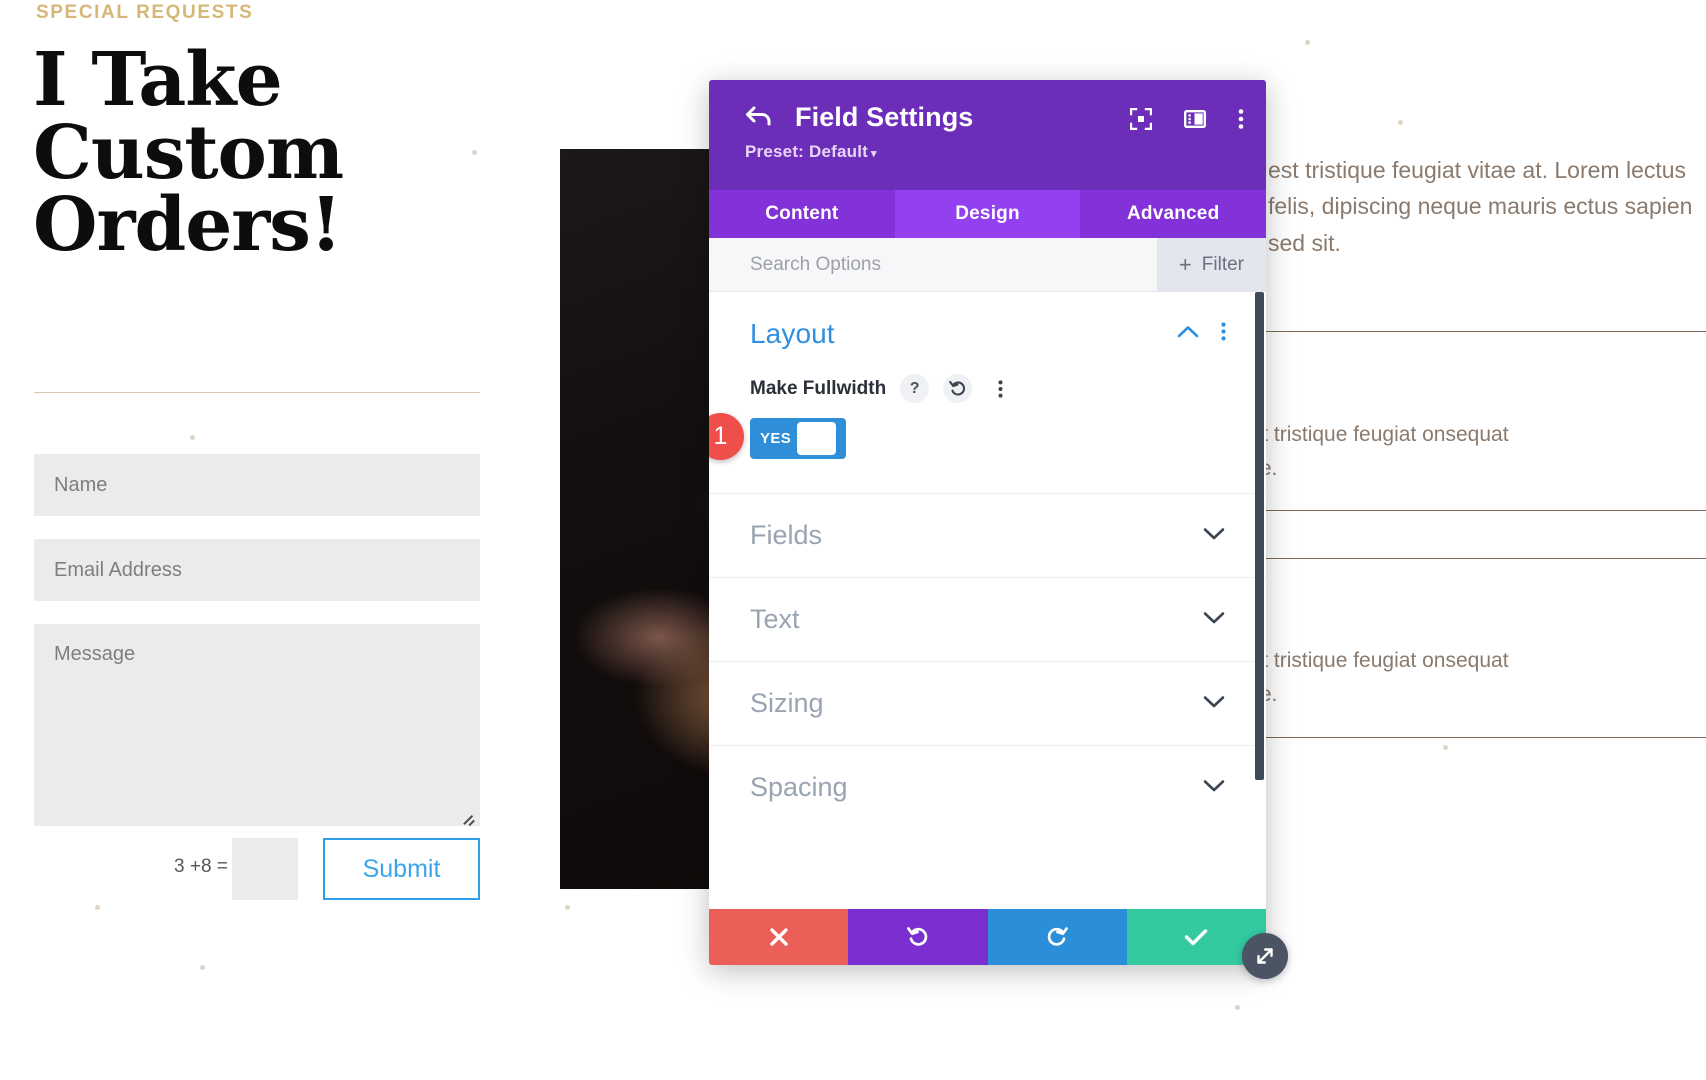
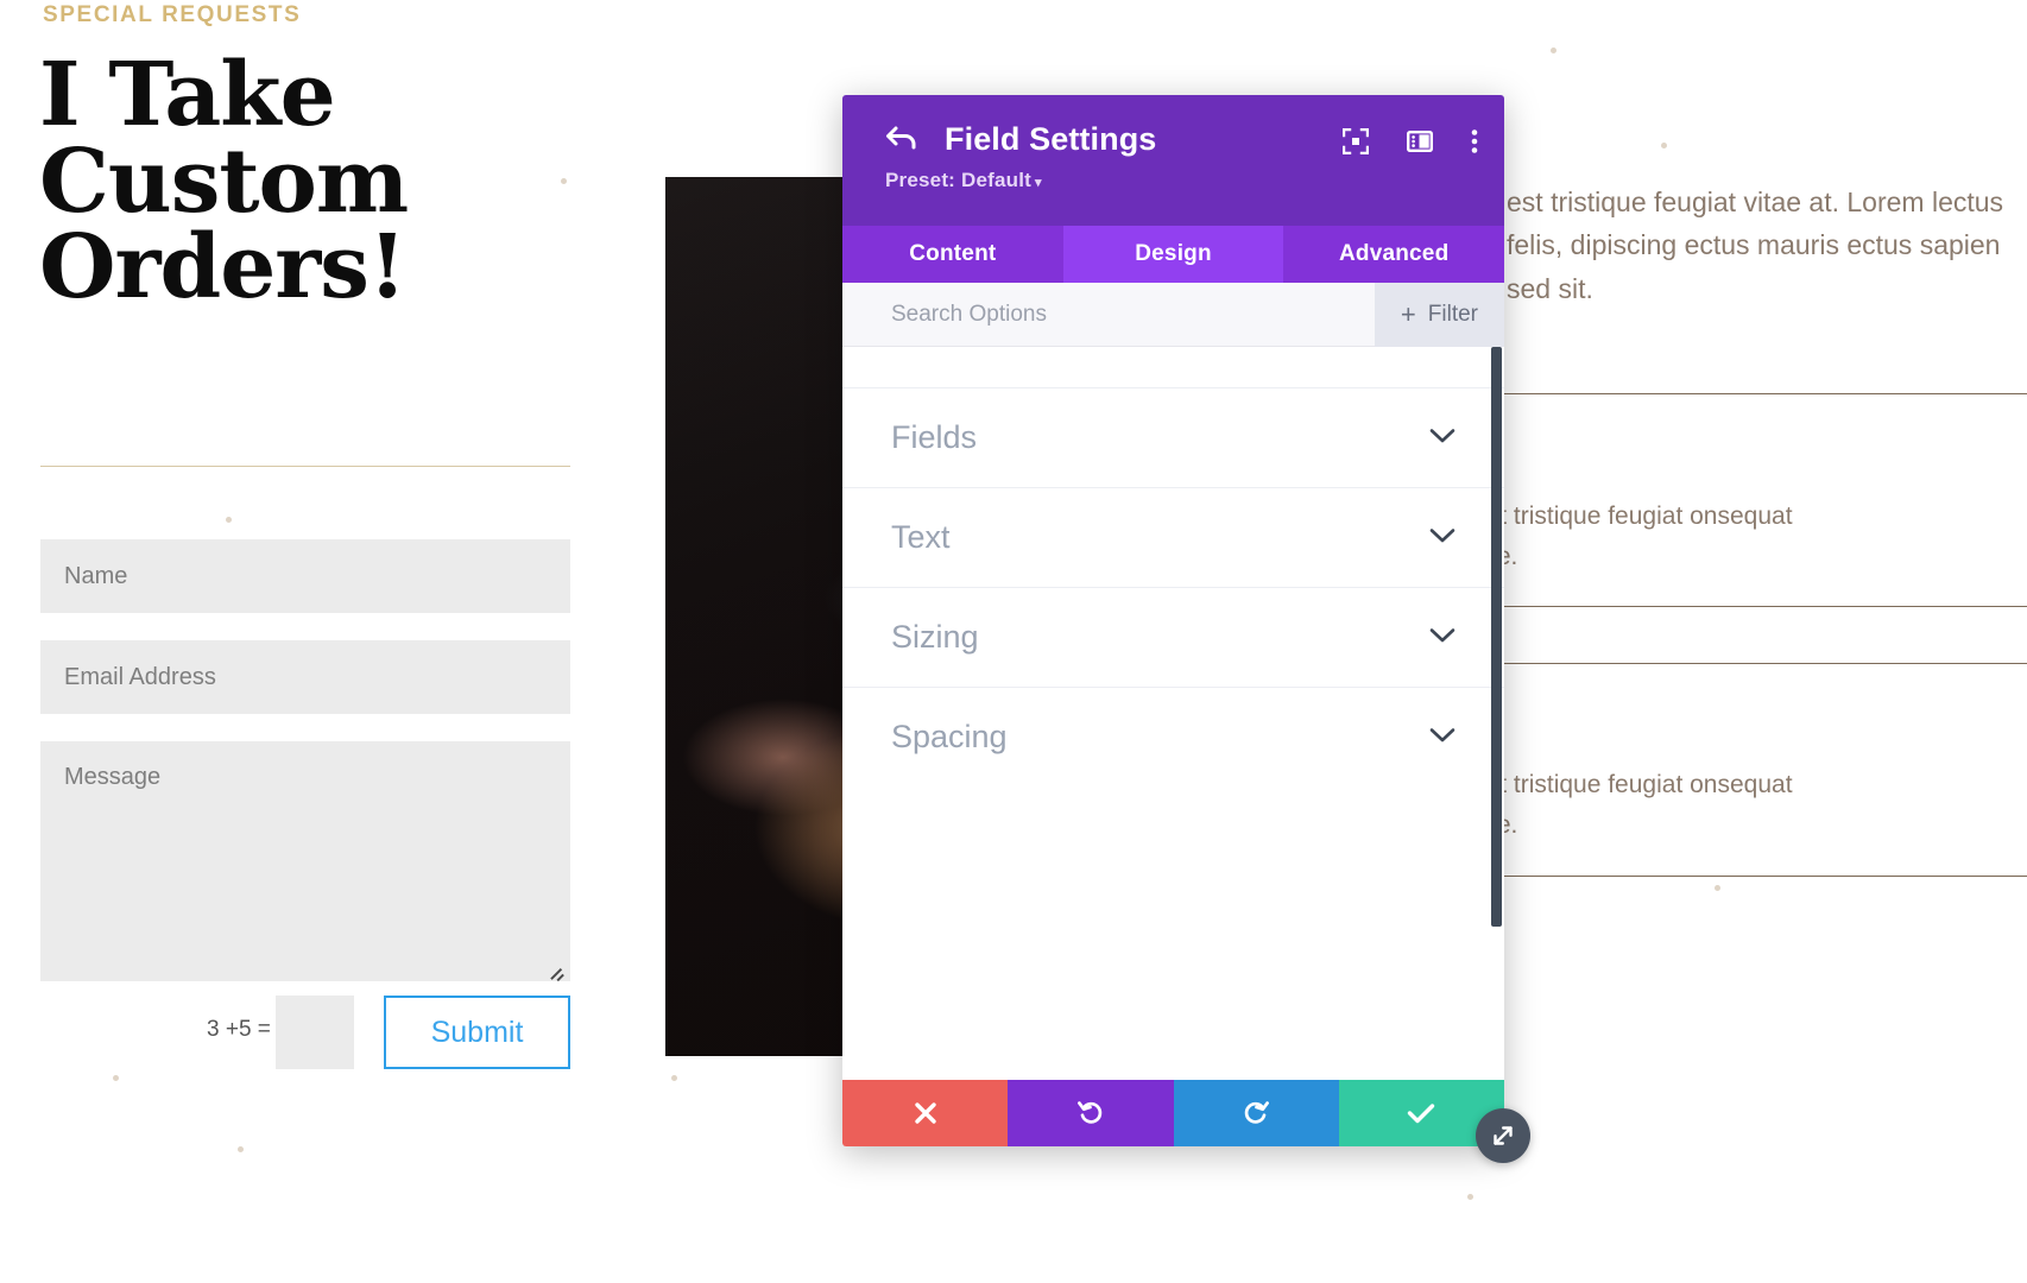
  SPECIAL REQUESTS
  I Take Custom Orders!
  Name
  Email Address
  Message
- 3 +8 =
+ 3 +5 =
  Submit
- est tristique feugiat vitae at. Lorem lectus felis, dipiscing neque mauris ectus sapien sed sit.
+ est tristique feugiat vitae at. Lorem lectus felis, dipiscing ectus mauris ectus sapien sed sit.
  tristique feugiat onsequat .
  tristique feugiat onsequat .
  Field Settings
  Preset: Default ▾
  Content
  Design
  Advanced
  Search Options
  +
  Filter
- Layout
- Make Fullwidth
- ?
- 1
- YES
  Fields
  Text
  Sizing
  Spacing
